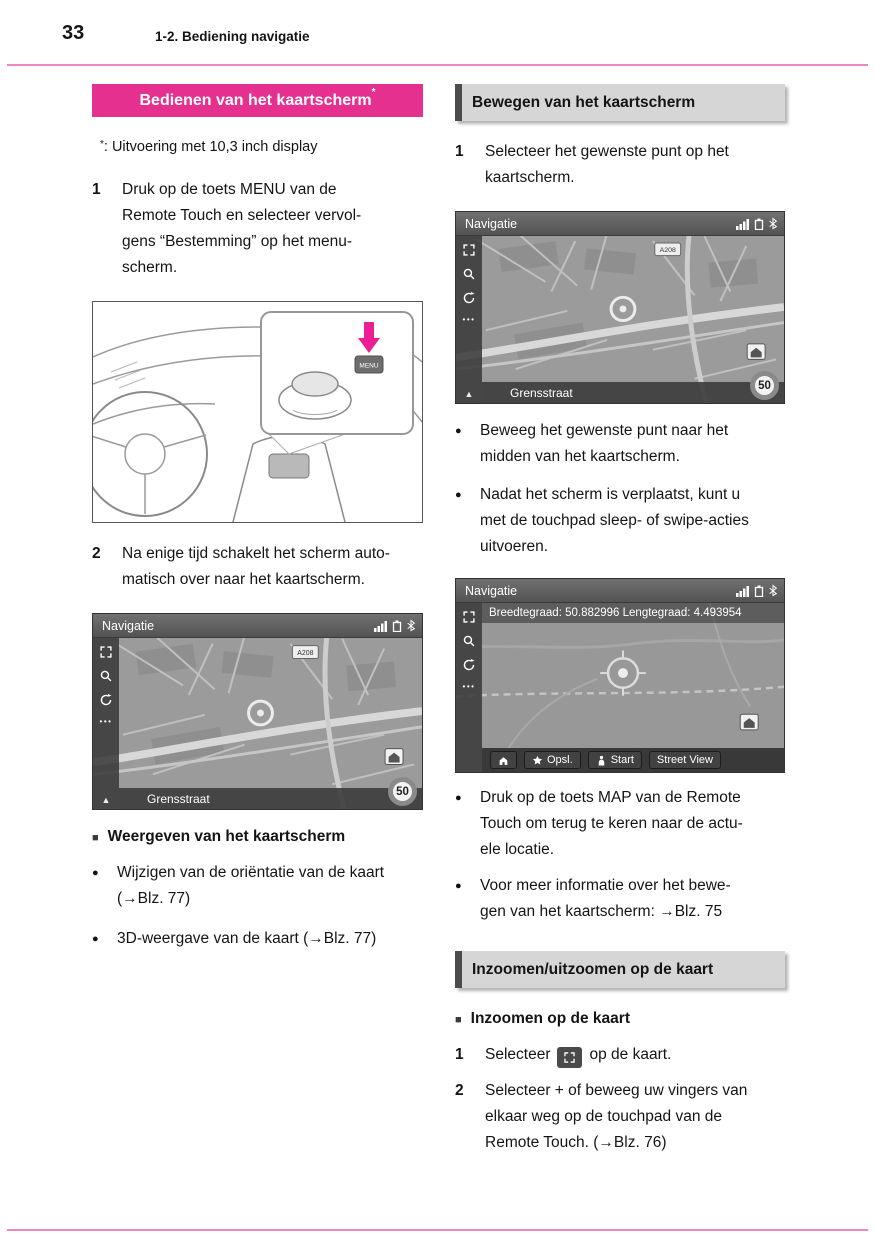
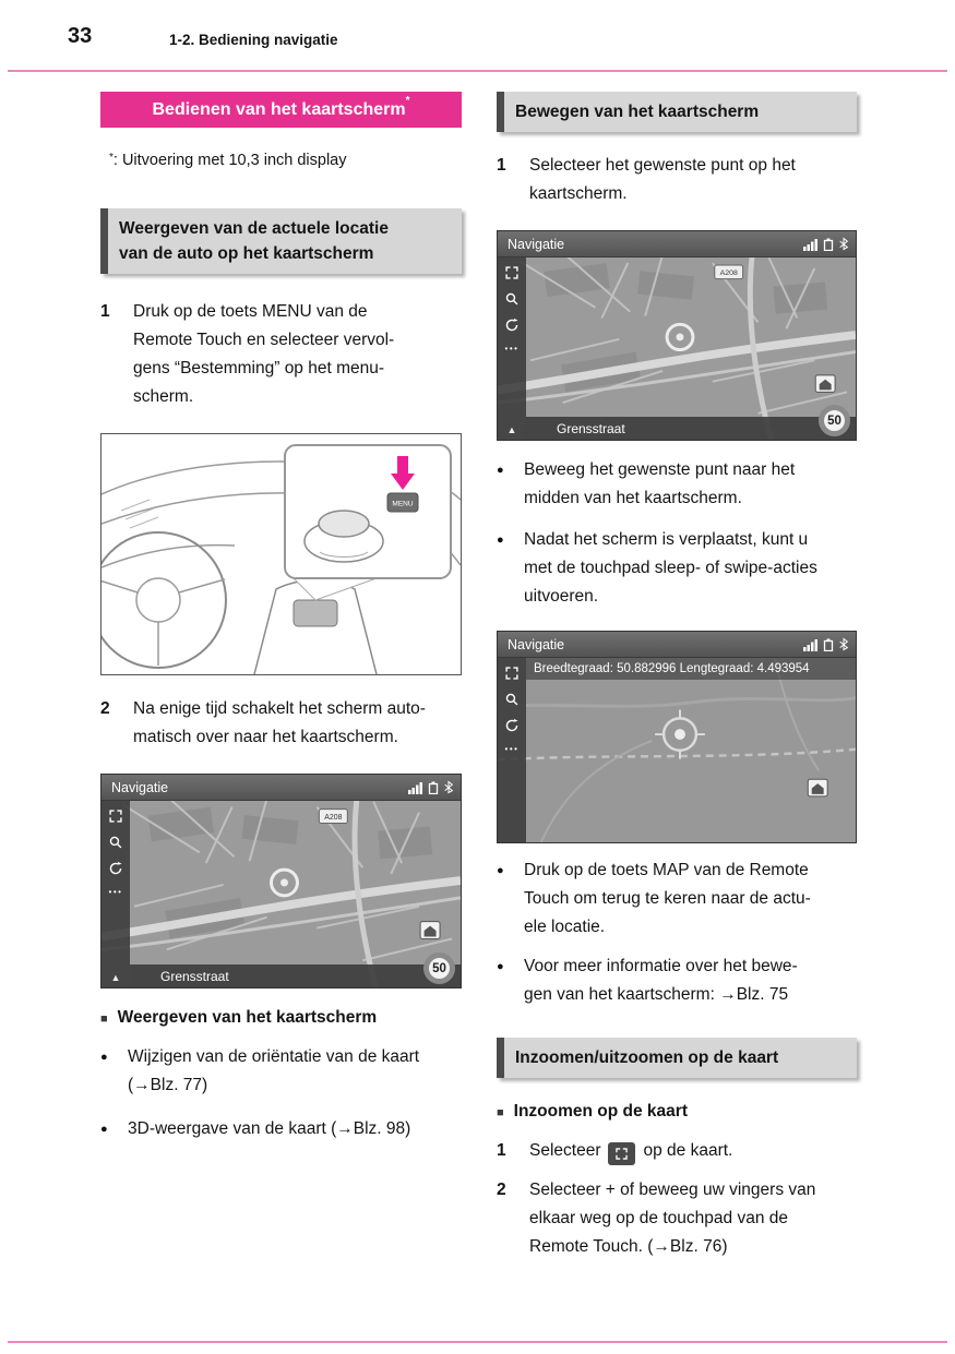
  33
  1-2. Bediening navigatie
  Bedienen van het kaartscherm*
  *: Uitvoering met 10,3 inch display
+ Weergeven van de actuele locatie
+ van de auto op het kaartscherm
  1
  Druk op de toets MENU van de
  Remote Touch en selecteer vervol-
  gens “Bestemming” op het menu-
  scherm.
  2
  Na enige tijd schakelt het scherm auto-
  matisch over naar het kaartscherm.
  Navigatie
  •••
  ▲
  Grensstraat
  50
  ■
  Weergeven van het kaartscherm
  ●
  Wijzigen van de oriëntatie van de kaart
  (→Blz. 77)
  ●
- 3D-weergave van de kaart (→Blz. 77)
+ 3D-weergave van de kaart (→Blz. 98)
  Bewegen van het kaartscherm
  1
  Selecteer het gewenste punt op het
  kaartscherm.
  Navigatie
  •••
  ▲
  Grensstraat
  50
  ●
  Beweeg het gewenste punt naar het
  midden van het kaartscherm.
  ●
  Nadat het scherm is verplaatst, kunt u
  met de touchpad sleep- of swipe-acties
  uitvoeren.
  Navigatie
  Breedtegraad: 50.882996 Lengtegraad: 4.493954
  •••
- Opsl.
- Start
- Street View
  ●
  Druk op de toets MAP van de Remote
  Touch om terug te keren naar de actu-
  ele locatie.
  ●
  Voor meer informatie over het bewe-
  gen van het kaartscherm: →Blz. 75
  Inzoomen/uitzoomen op de kaart
  ■
  Inzoomen op de kaart
  1
  Selecteer op de kaart.
  2
  Selecteer + of beweeg uw vingers van
  elkaar weg op de touchpad van de
  Remote Touch. (→Blz. 76)
